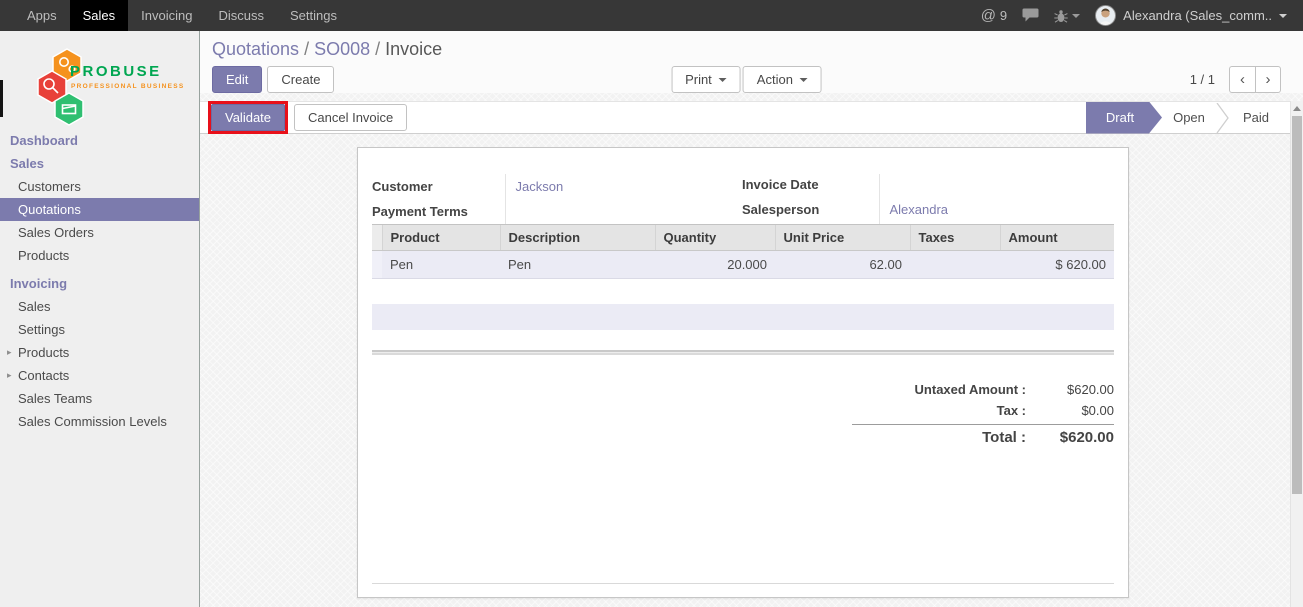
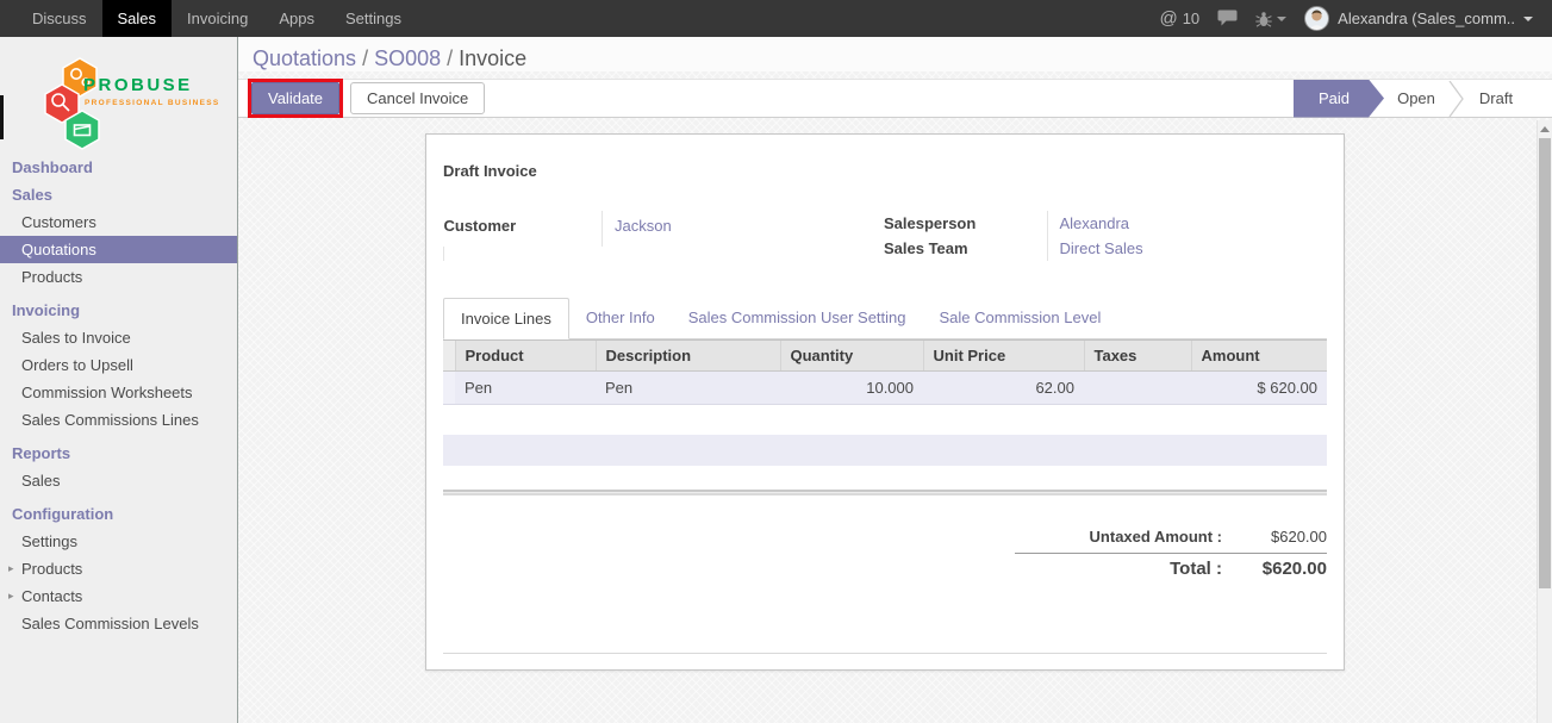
- Apps
+ Discuss
  Sales
  Invoicing
- Discuss
+ Apps
  Settings
  @
- 9
+ 10
  Alexandra (Sales_comm..
  PROBUSE
  Dashboard
  Sales
  Customers
  Quotations
- Sales Orders
  Products
  Invoicing
+ Sales to Invoice
+ Orders to Upsell
+ Commission Worksheets
+ Sales Commissions Lines
+ Reports
  Sales
+ Configuration
  Settings
  ▸
  Products
  ▸
  Contacts
- Sales Teams
  Sales Commission Levels
  Quotations / SO008 / Invoice
- Edit
- Create
- Print
- Action
- 1 / 1
  Validate
  Cancel Invoice
- Draft
+ Paid
  Open
- Paid
+ Draft
+ Draft Invoice
  Customer	Jackson
- Payment Terms
- Invoice Date
  Salesperson	Alexandra
+ Sales Team	Direct Sales
+ Invoice Lines
+ Other Info
+ Sales Commission User Setting
+ Sale Commission Level
  	Product	Description	Quantity	Unit Price	Taxes	Amount
- 	Pen	Pen	20.000	62.00		$ 620.00
+ 	Pen	Pen	10.000	62.00		$ 620.00
  Untaxed Amount :
  $620.00
- Tax :
- $0.00
  Total :
  $620.00
